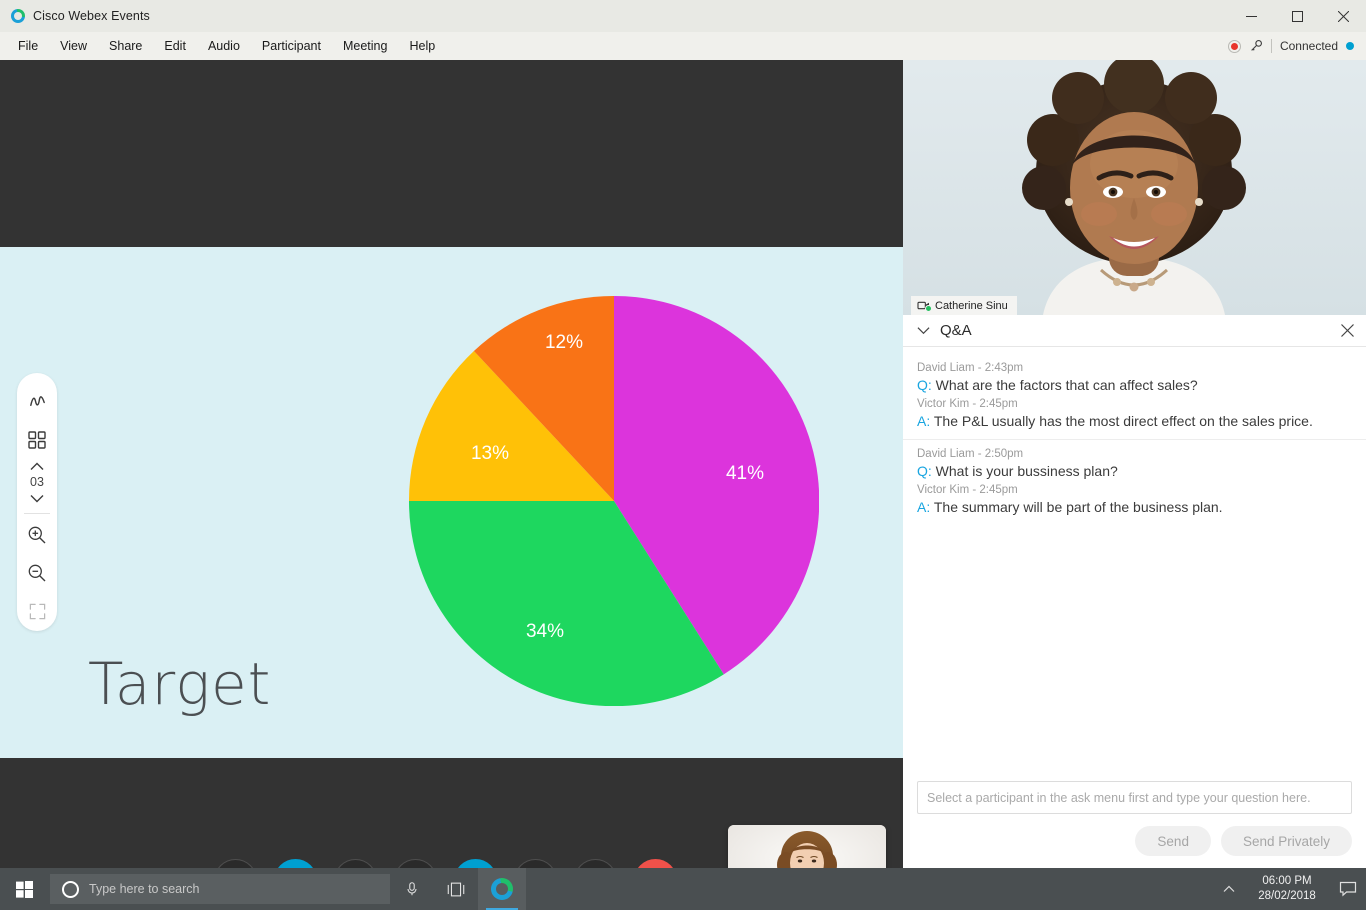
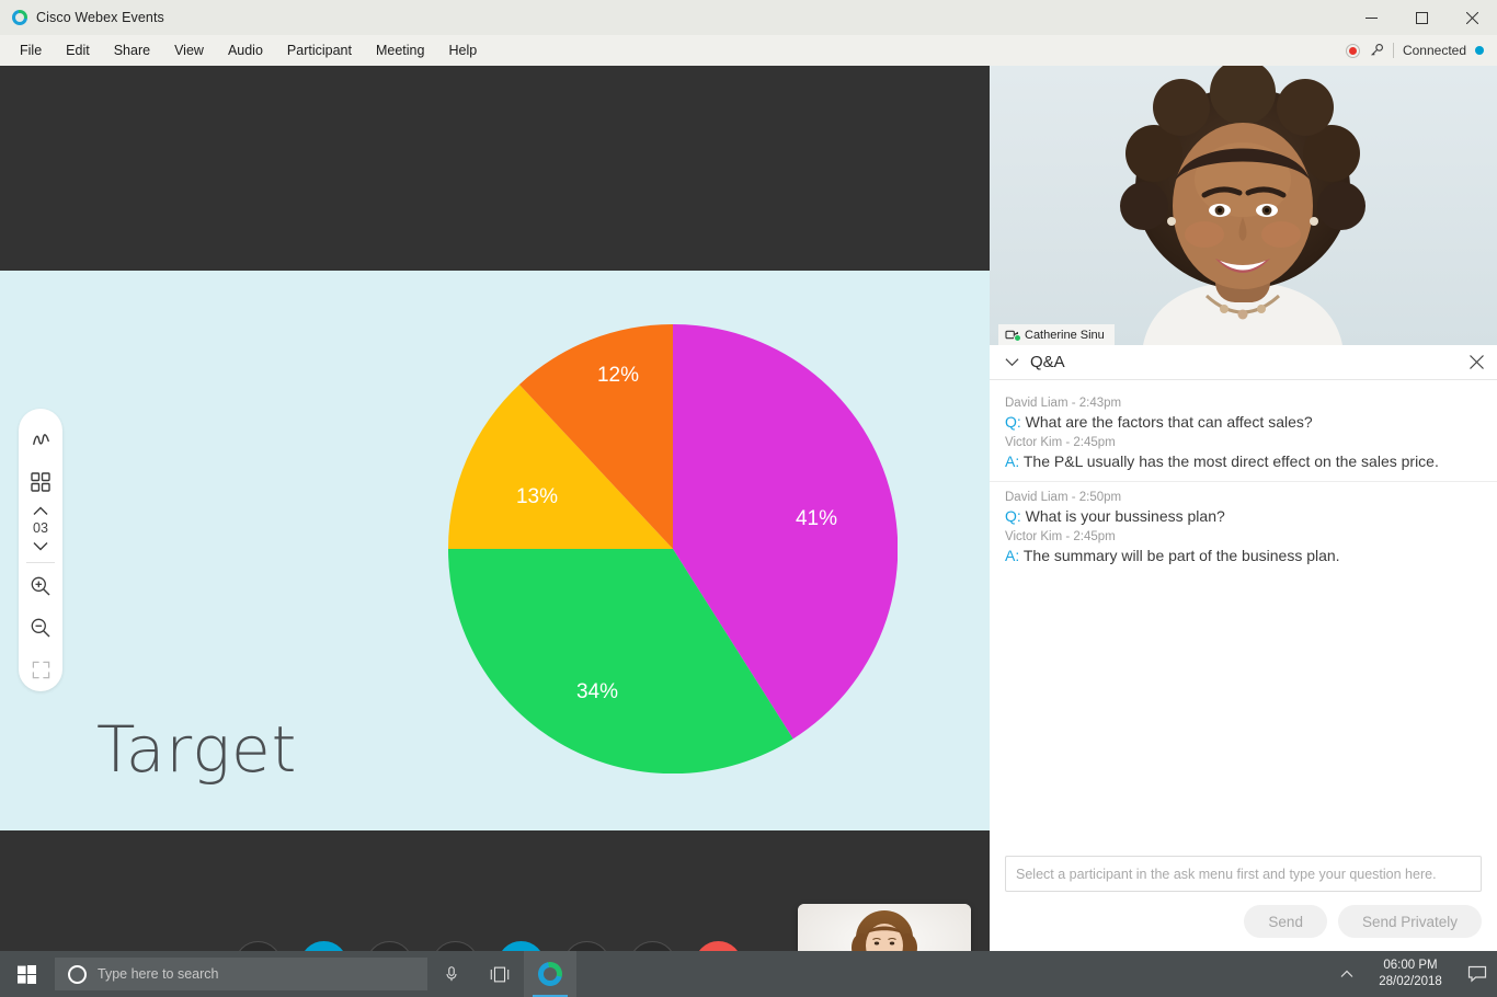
  Cisco Webex Events
  File
- View
+ Edit
  Share
- Edit
+ View
  Audio
  Participant
  Meeting
  Help
  Connected
  Target
  41%
  34%
  13%
  12%
  03
  Catherine Sinu
  Q&A
  David Liam - 2:43pm
  Q: What are the factors that can affect sales?
  Victor Kim - 2:45pm
  A: The P&L usually has the most direct effect on the sales price.
  David Liam - 2:50pm
  Q: What is your bussiness plan?
  Victor Kim - 2:45pm
  A: The summary will be part of the business plan.
  Select a participant in the ask menu first and type your question here.
  Send
  Send Privately
  Type here to search
  06:00 PM
  28/02/2018
